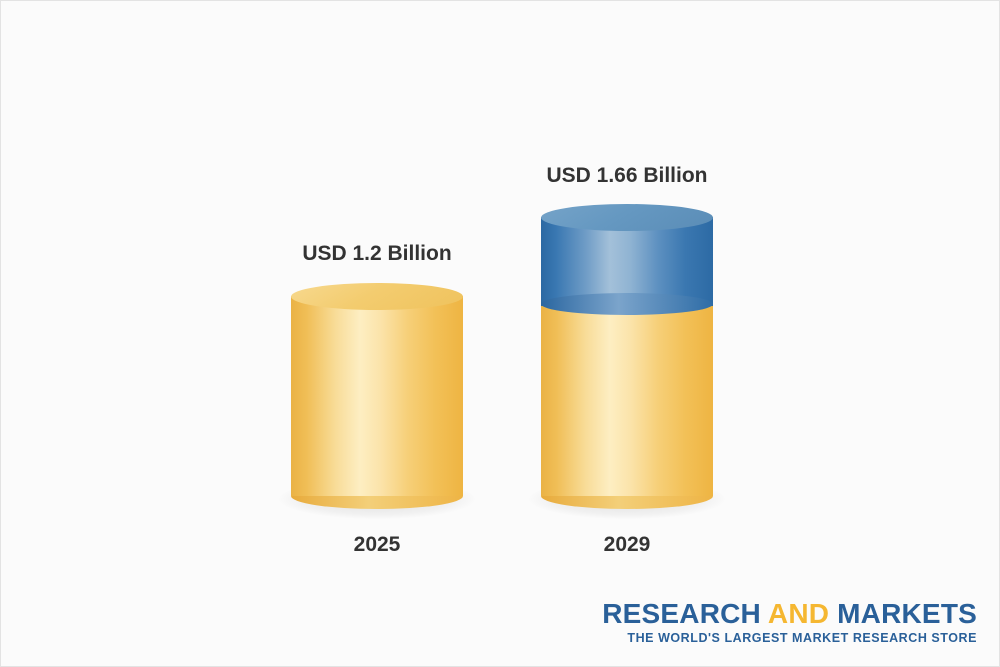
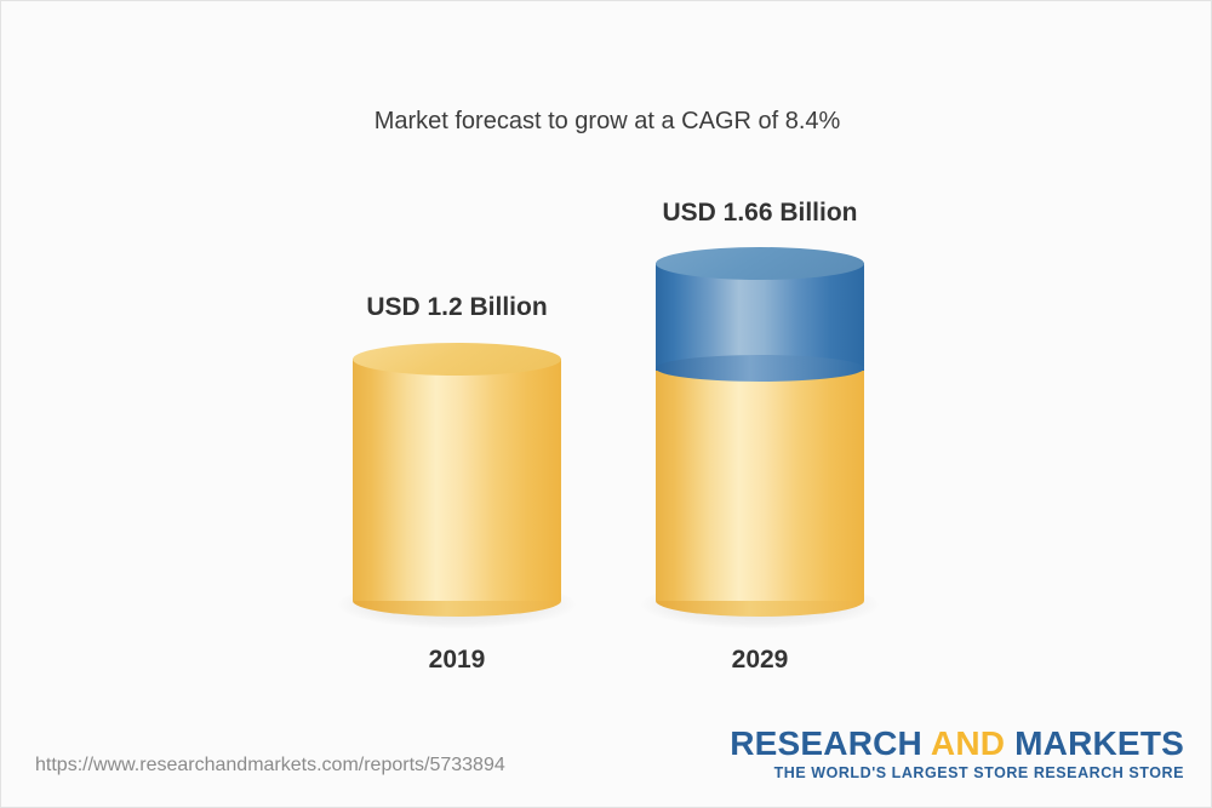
+ Market forecast to grow at a CAGR of 8.4%
  USD 1.2 Billion
- 2025
+ 2019
  USD 1.66 Billion
  2029
+ https://www.researchandmarkets.com/reports/5733894
  RESEARCH AND MARKETS
- THE WORLD'S LARGEST MARKET RESEARCH STORE
+ THE WORLD'S LARGEST STORE RESEARCH STORE
